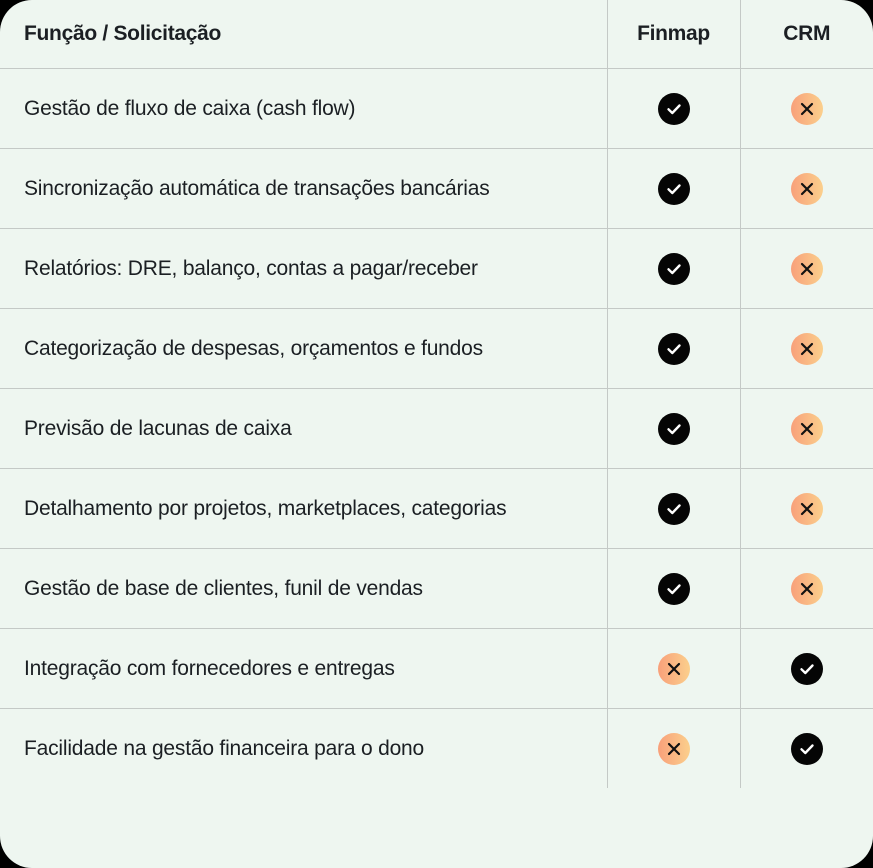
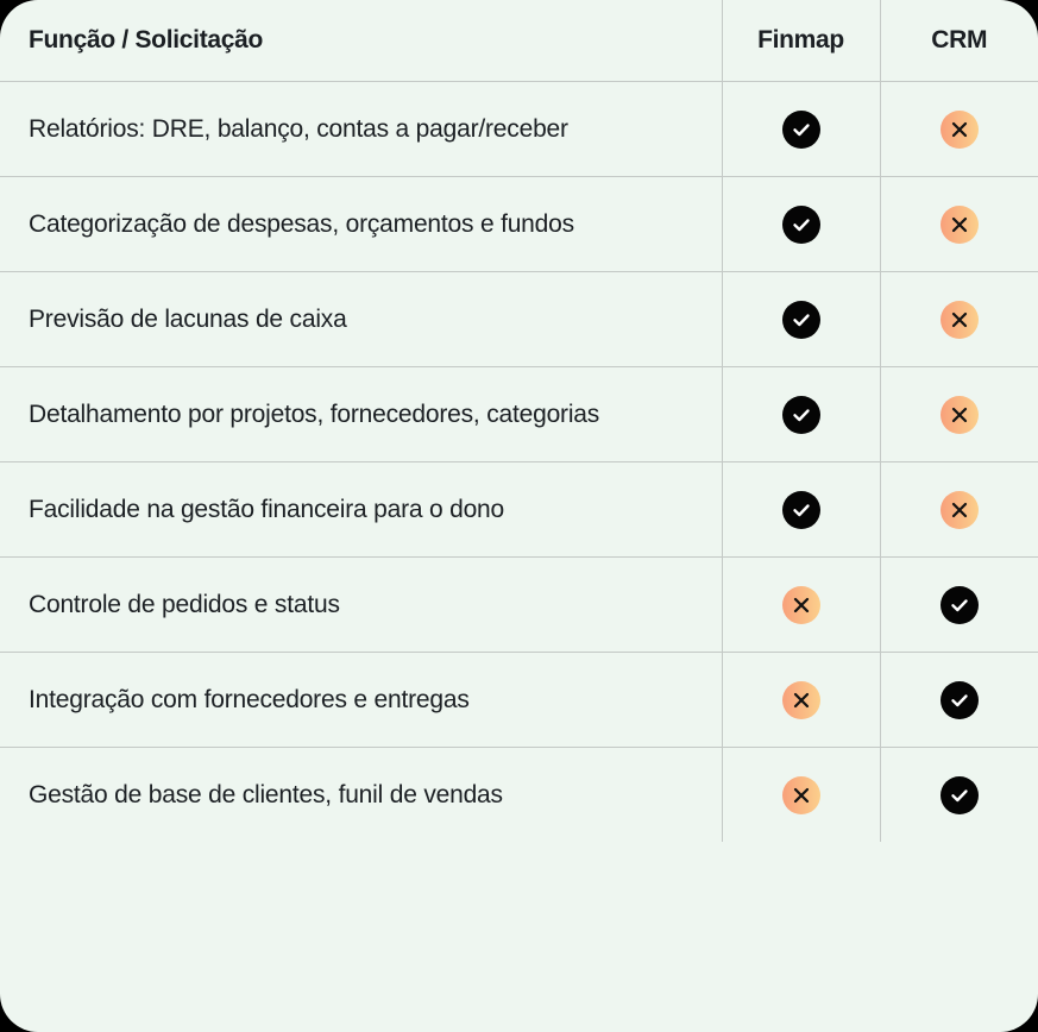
  Função / Solicitação	Finmap	CRM
- Gestão de fluxo de caixa (cash flow)
- Sincronização automática de transações bancárias
  Relatórios: DRE, balanço, contas a pagar/receber
  Categorização de despesas, orçamentos e fundos
  Previsão de lacunas de caixa
- Detalhamento por projetos, marketplaces, categorias
+ Detalhamento por projetos, fornecedores, categorias
- Gestão de base de clientes, funil de vendas
+ Facilidade na gestão financeira para o dono
+ Controle de pedidos e status
  Integração com fornecedores e entregas
- Facilidade na gestão financeira para o dono
+ Gestão de base de clientes, funil de vendas
